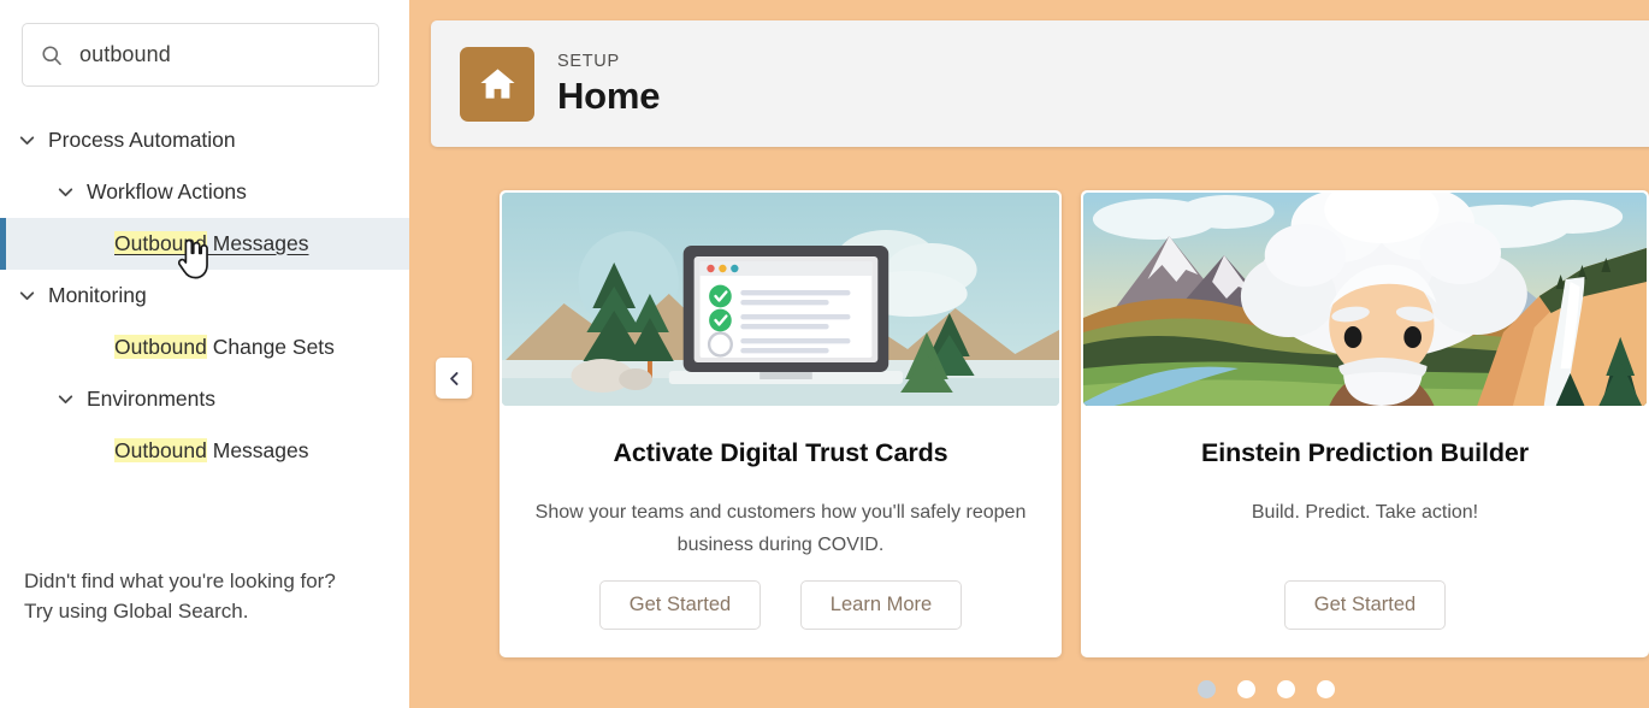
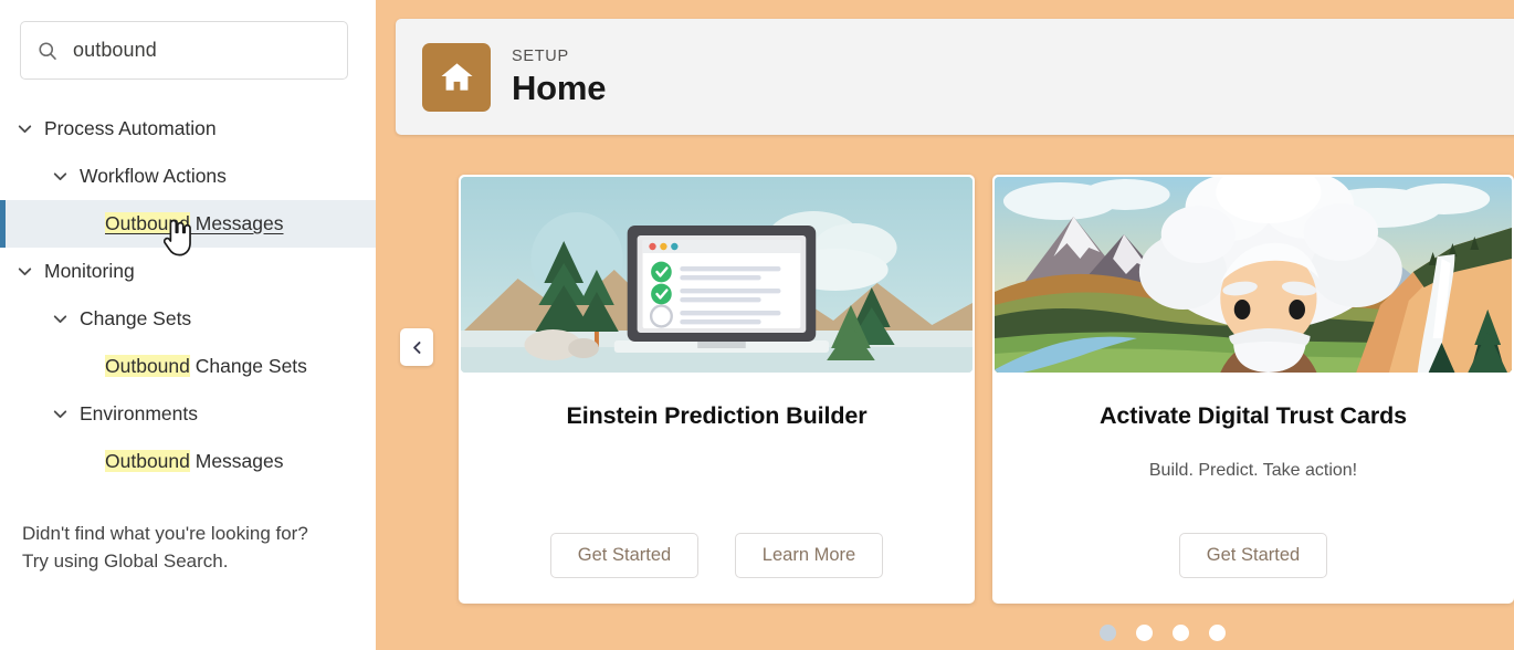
  outbound
  Process Automation
  Workflow Actions
  Outboud Messages
  Monitoring
+ Change Sets
  Outbound Change Sets
  Environments
  Outbound Messages
  Didn't find what you're looking for?
  Try using Global Search.
  SETUP
  Home
- Activate Digital Trust Cards
+ Einstein Prediction Builder
- Show your teams and customers how you'll safely reopen business during COVID.
  Get Started
  Learn More
- Einstein Prediction Builder
+ Activate Digital Trust Cards
  Build. Predict. Take action!
  Get Started
